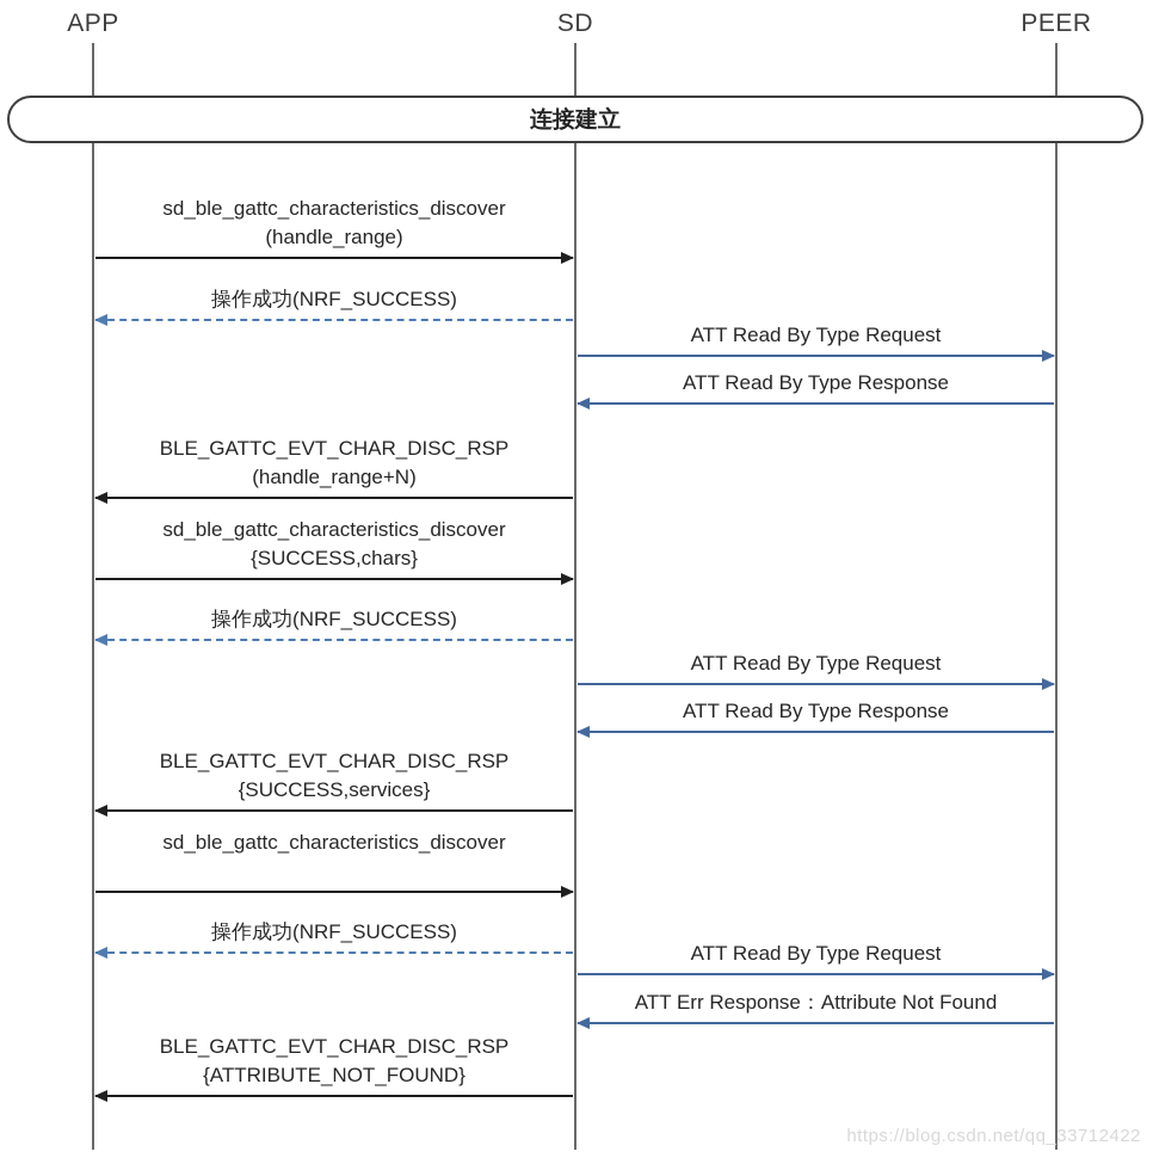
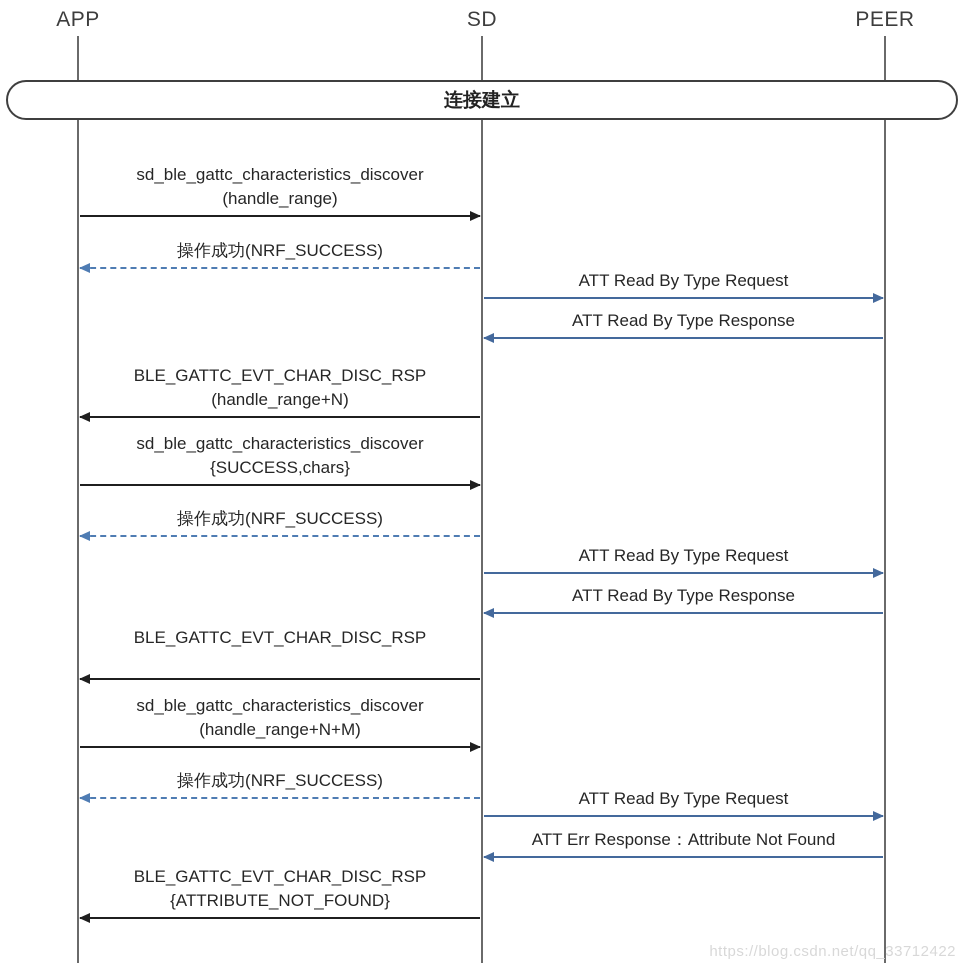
  APP
  SD
  PEER
  连接建立
  sd_ble_gattc_characteristics_discover
  (handle_range)
  操作成功(NRF_SUCCESS)
  ATT Read By Type Request
  ATT Read By Type Response
  BLE_GATTC_EVT_CHAR_DISC_RSP
  (handle_range+N)
  sd_ble_gattc_characteristics_discover
  {SUCCESS,chars}
  操作成功(NRF_SUCCESS)
  ATT Read By Type Request
  ATT Read By Type Response
  BLE_GATTC_EVT_CHAR_DISC_RSP
- {SUCCESS,services}
  sd_ble_gattc_characteristics_discover
+ (handle_range+N+M)
  操作成功(NRF_SUCCESS)
  ATT Read By Type Request
  ATT Err Response：Attribute Not Found
  BLE_GATTC_EVT_CHAR_DISC_RSP
  {ATTRIBUTE_NOT_FOUND}
  https://blog.csdn.net/qq_33712422
